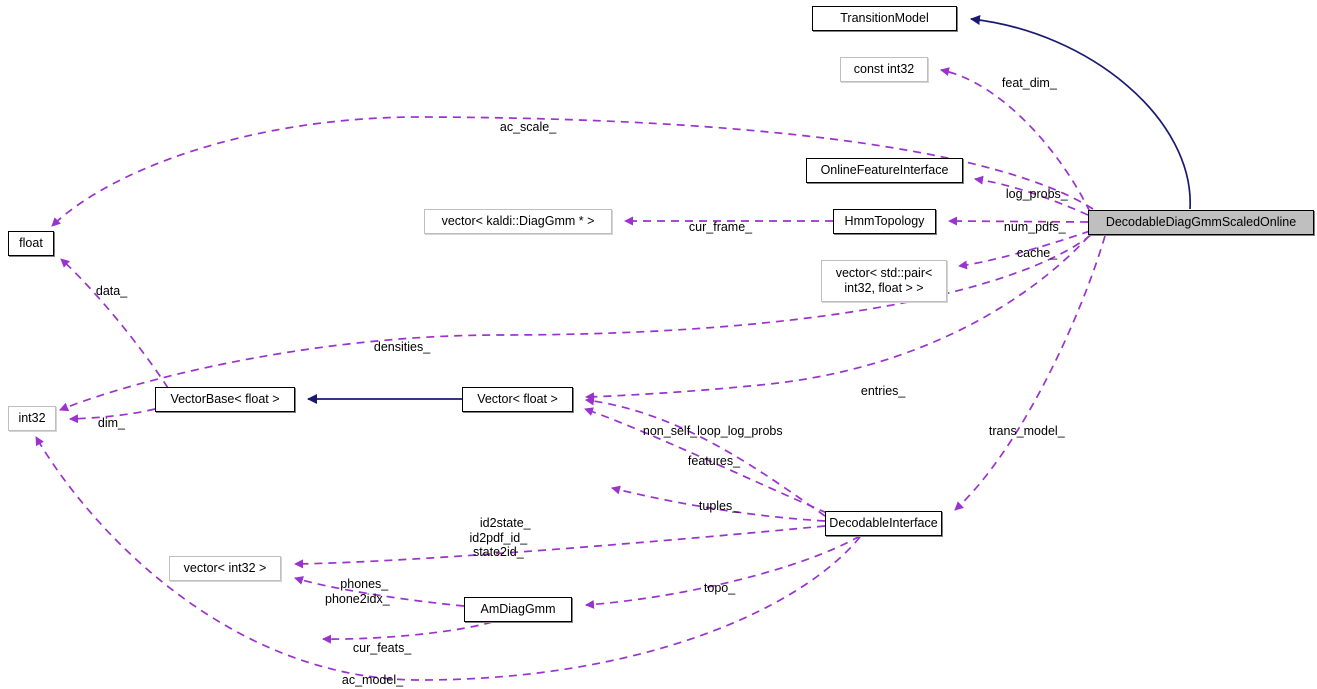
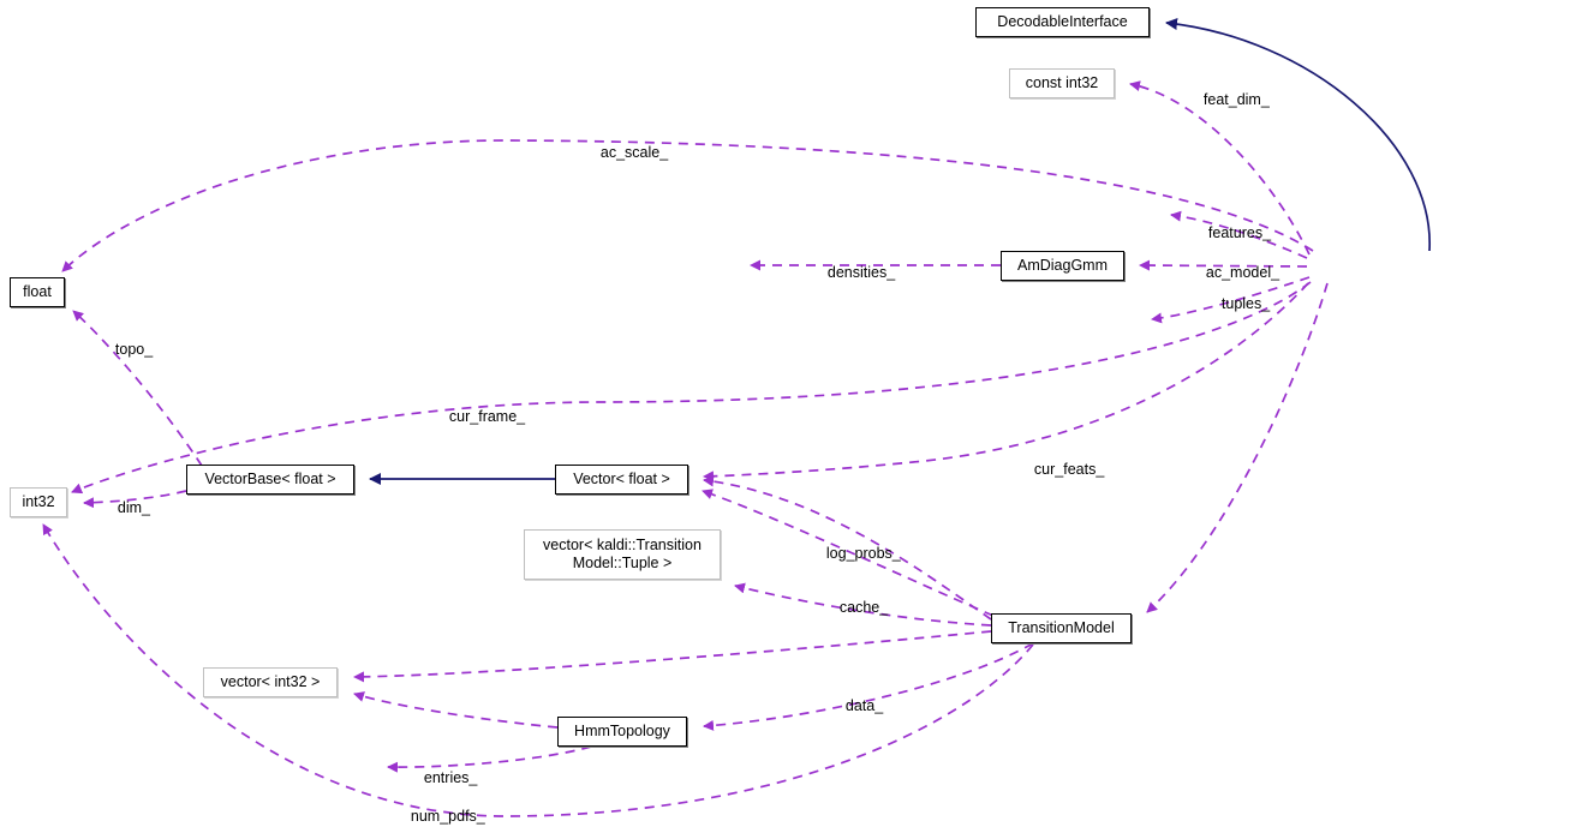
- TransitionModel
+ DecodableInterface
  const int32
- OnlineFeatureInterface
- vector< kaldi::DiagGmm * >
- HmmTopology
+ AmDiagGmm
- DecodableDiagGmmScaledOnline
- vector< std::pair<
- int32, float > >
  float
  int32
  VectorBase< float >
  Vector< float >
+ vector< kaldi::Transition
+ Model::Tuple >
- DecodableInterface
+ TransitionModel
  vector< int32 >
- AmDiagGmm
+ HmmTopology
  feat_dim_
  ac_scale_
- log_probs_
+ features_
- num_pdfs_
+ ac_model_
- cur_frame_
+ densities_
- cache_
+ tuples_
- data_
+ topo_
- densities_
+ cur_frame_
- entries_
+ cur_feats_
  dim_
- trans_model_
- non_self_loop_log_probs
- features_
+ log_probs_
- tuples_
+ cache_
- id2state_
- id2pdf_id_
- state2id_
- phones_
- phone2idx_
- topo_
+ data_
- cur_feats_
+ entries_
- ac_model_
+ num_pdfs_
